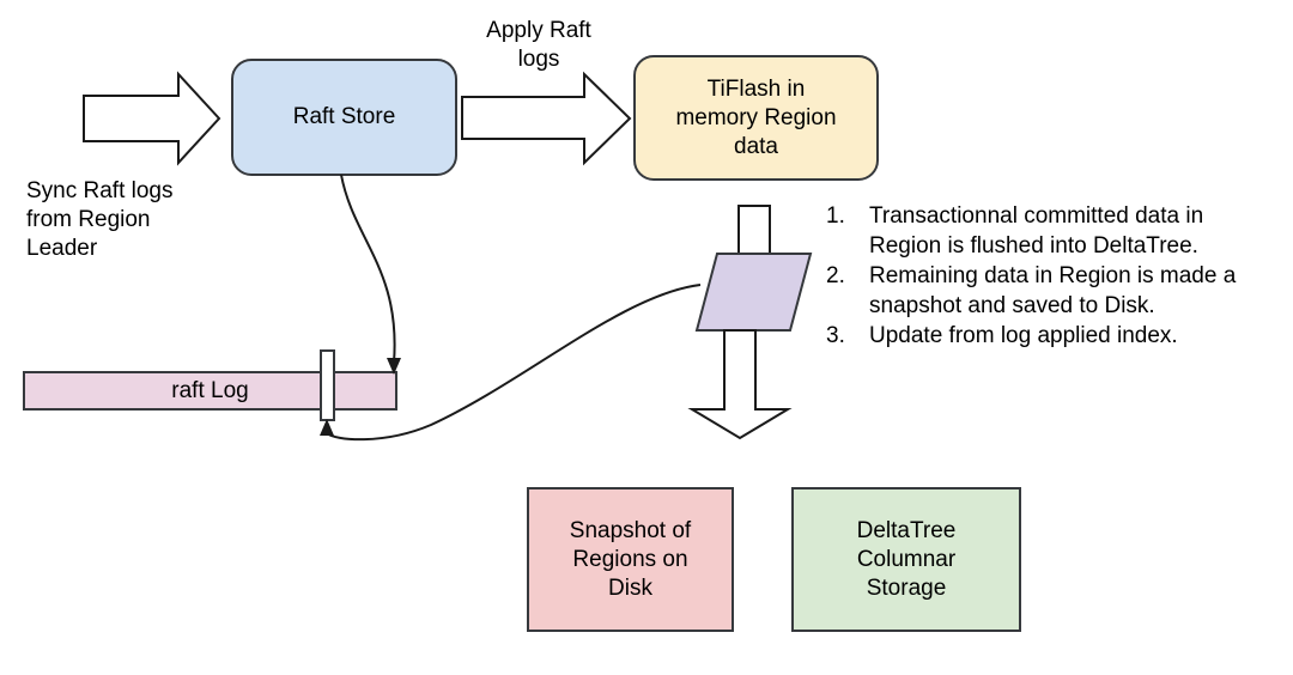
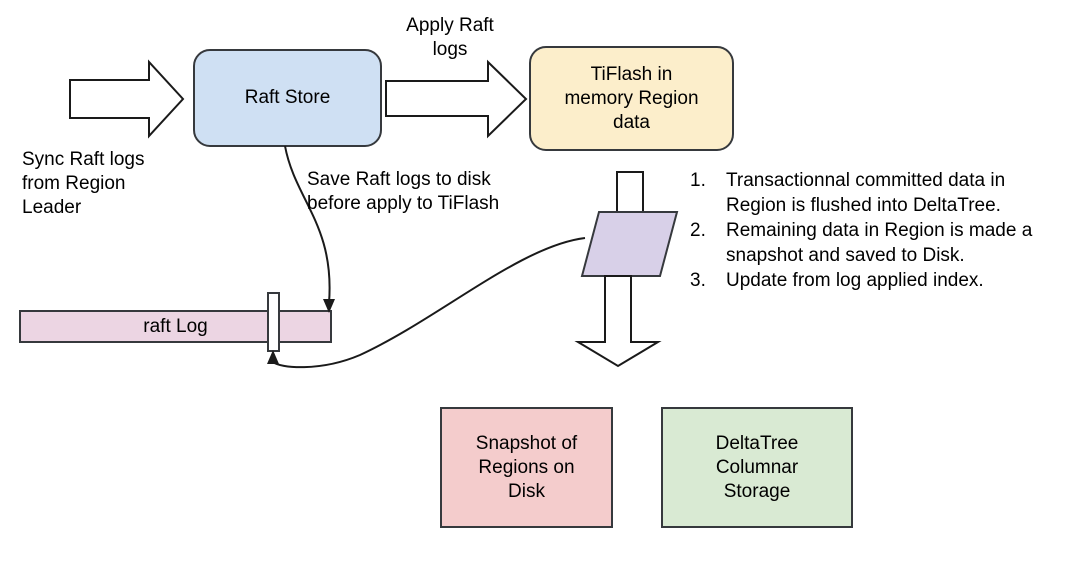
  Raft Store
  TiFlash in
  memory Region
  data
  raft Log
  Snapshot of
  Regions on
  Disk
  DeltaTree
  Columnar
  Storage
  Sync Raft logs
  from Region
  Leader
  Apply Raft
  logs
+ Save Raft logs to disk
+ before apply to TiFlash
  1.
  Transactionnal committed data in Region is flushed into DeltaTree.
  2.
  Remaining data in Region is made a snapshot and saved to Disk.
  3.
  Update from log applied index.
